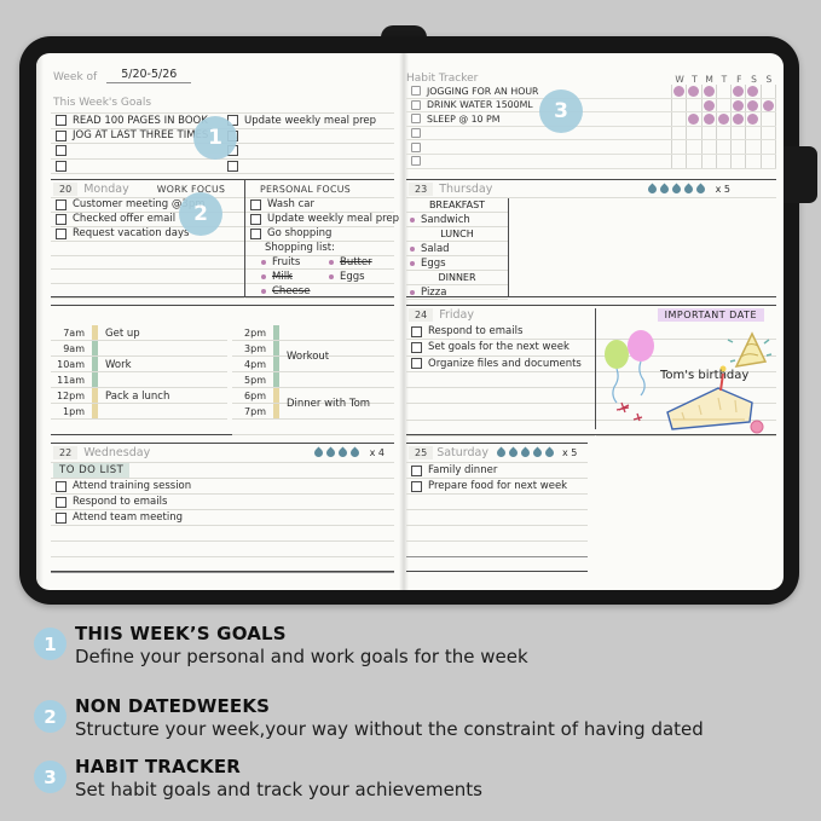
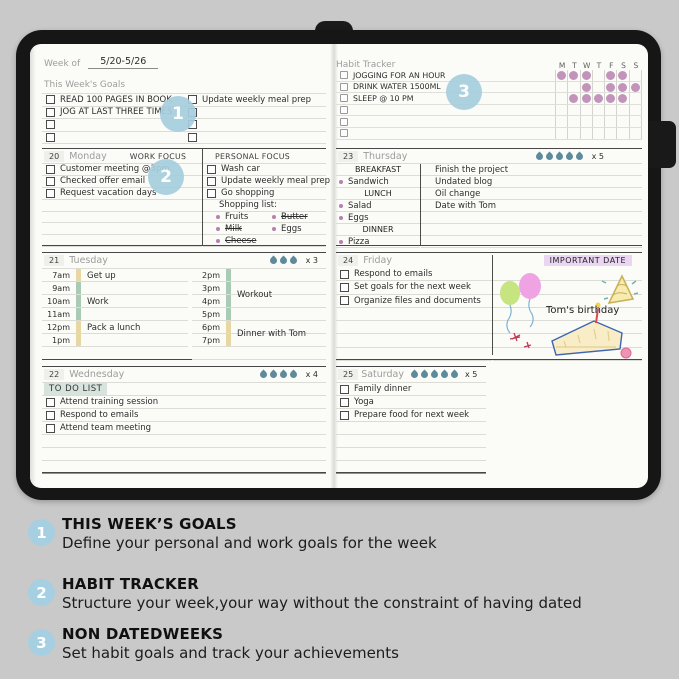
  Week of
  5/20-5/26
  This Week's Goals
  READ 100 PAGES IN BOO
  Update weekly meal prep
  JOG AT LAST THREE TIM
  20
  Monday
  WORK FOCUS
  PERSONAL FOCUS
  Customer meeting @
  Checked offer email
  Request vacation days
  Wash car
  Update weekly meal prep
  Go shopping
  Shopping list:
  Fruits
  Butter
  Milk
  Eggs
  Cheese
+ 21
+ Tuesday
+ x 3
  7am
  Get up
  9am
  10am
  Work
  11am
  12pm
  Pack a lunch
  1pm
  2pm
  3pm
  4pm
  5pm
  6pm
  7pm
  22
  Wednesday
  x 4
  TO DO LIST
  Attend training session
  Respond to emails
  Attend team meeting
  Habit Tracker
- W
+ M
  T
- M
+ W
  T
  F
  S
  S
  JOGGING FOR AN HOUR
  DRINK WATER 1500ML
  SLEEP @ 10 PM
  23
  Thursday
  x 5
  BREAKFAST
  Sandwich
  LUNCH
  Salad
  Eggs
  DINNER
  Pizza
+ Finish the project
+ Undated blog
+ Oil change
+ Date with Tom
  24
  Friday
  Respond to emails
  Set goals for the next week
  Organize files and documents
  IMPORTANT DATE
  Tom's birthday
  25
  Saturday
  x 5
  Family dinner
+ Yoga
  Prepare food for next week
  1
  2
  3
  1
  THIS WEEK’S GOALS
  Define your personal and work goals for the week
  2
- NON DATEDWEEKS
+ HABIT TRACKER
  Structure your week,your way without the constraint of having dated
  3
- HABIT TRACKER
+ NON DATEDWEEKS
  Set habit goals and track your achievements
